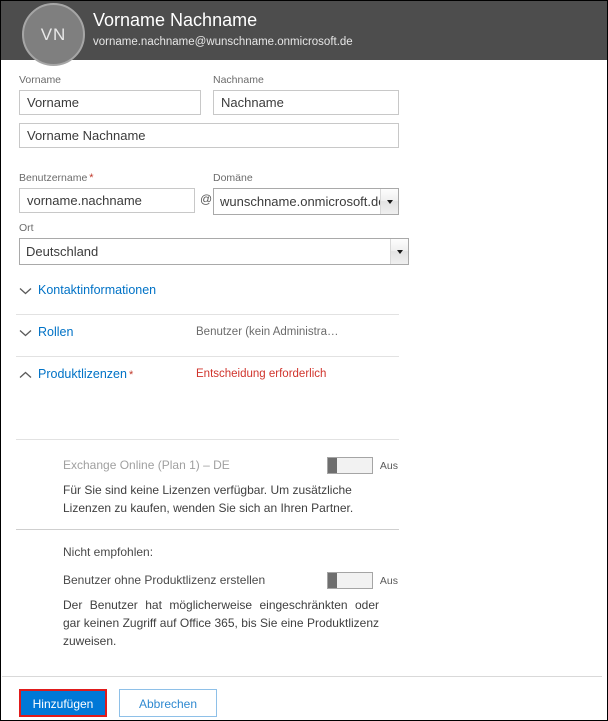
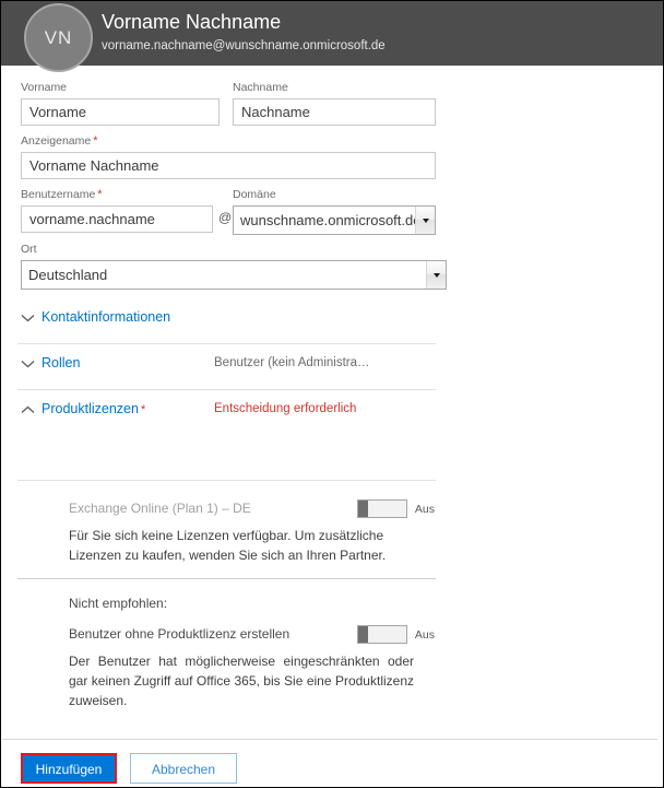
  Vorname Nachname
  vorname.nachname@wunschname.onmicrosoft.de
  VN
  Vorname
  Vorname
  Nachname
  Nachname
+ Anzeigename *
  Vorname Nachname
  Benutzername *
  Domäne
  vorname.nachname
  @
  wunschname.onmicrosoft.d
  Ort
  Deutschland
  Kontaktinformationen
  Rollen
  Benutzer (kein Administra…
  Produktlizenzen *
  Entscheidung erforderlich
  Exchange Online (Plan 1) – DE
  Aus
- Für Sie sind keine Lizenzen verfügbar. Um zusätzliche Lizenzen zu kaufen, wenden Sie sich an Ihren Partner.
+ Für Sie sich keine Lizenzen verfügbar. Um zusätzliche Lizenzen zu kaufen, wenden Sie sich an Ihren Partner.
  Nicht empfohlen:
  Benutzer ohne Produktlizenz erstellen
  Aus
  Der Benutzer hat möglicherweise eingeschränkten oder gar keinen Zugriff auf Office 365, bis Sie eine Produktlizenz zuweisen.
  Hinzufügen
  Abbrechen
